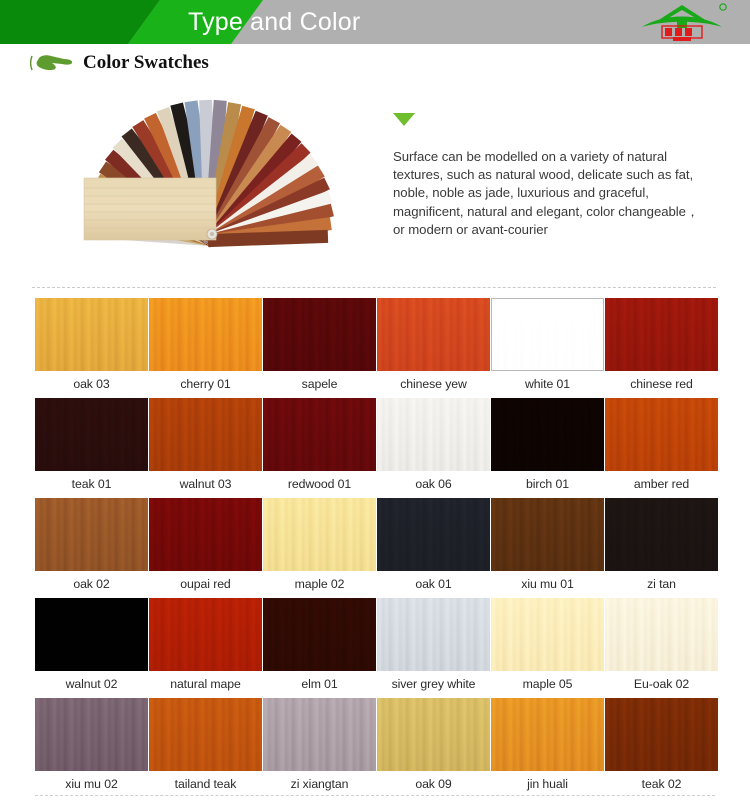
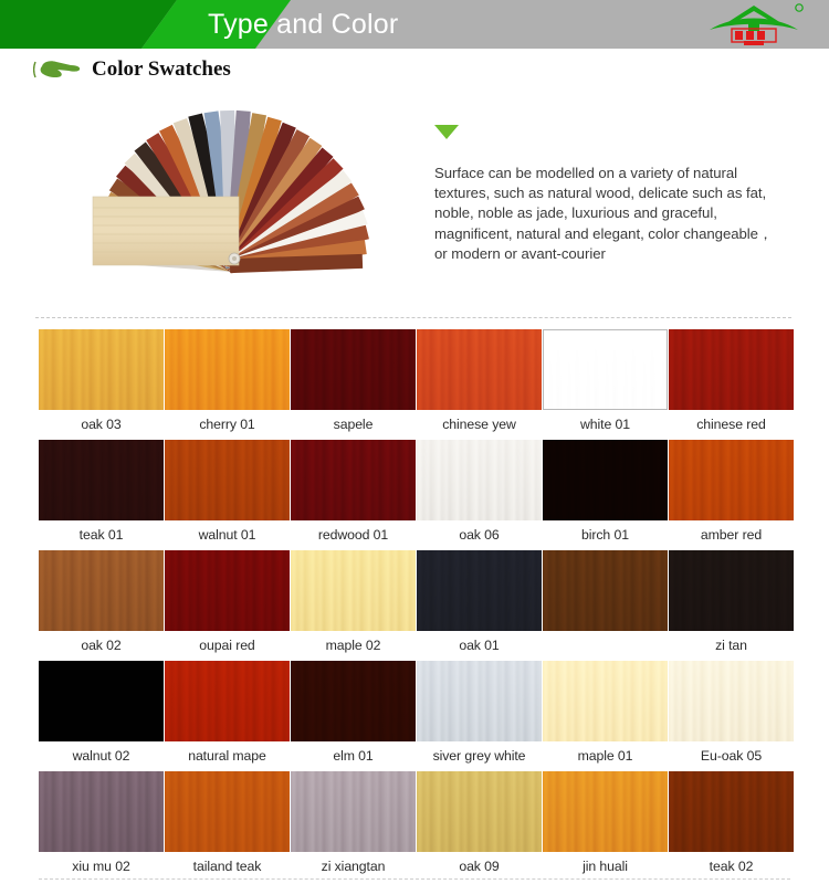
  Type and Color
  Color Swatches
  Surface can be modelled on a variety of natural textures, such as natural wood, delicate such as fat, noble, noble as jade, luxurious and graceful, magnificent, natural and elegant, color changeable，or modern or avant-courier
  oak 03
  cherry 01
  sapele
  chinese yew
  white 01
  chinese red
  teak 01
- walnut 03
+ walnut 01
  redwood 01
  oak 06
  birch 01
  amber red
  oak 02
  oupai red
  maple 02
  oak 01
- xiu mu 01
  zi tan
  walnut 02
  natural mape
  elm 01
  siver grey white
- maple 05
+ maple 01
- Eu-oak 02
+ Eu-oak 05
  xiu mu 02
  tailand teak
  zi xiangtan
  oak 09
  jin huali
  teak 02
